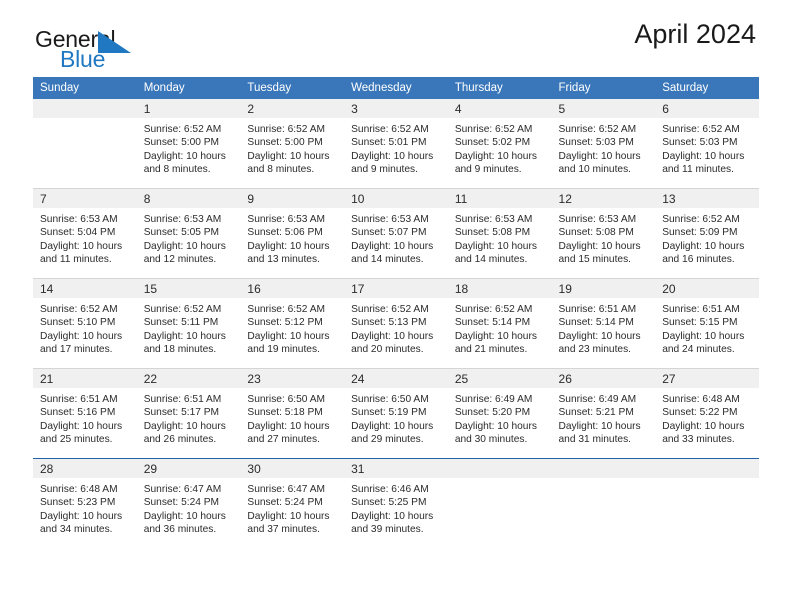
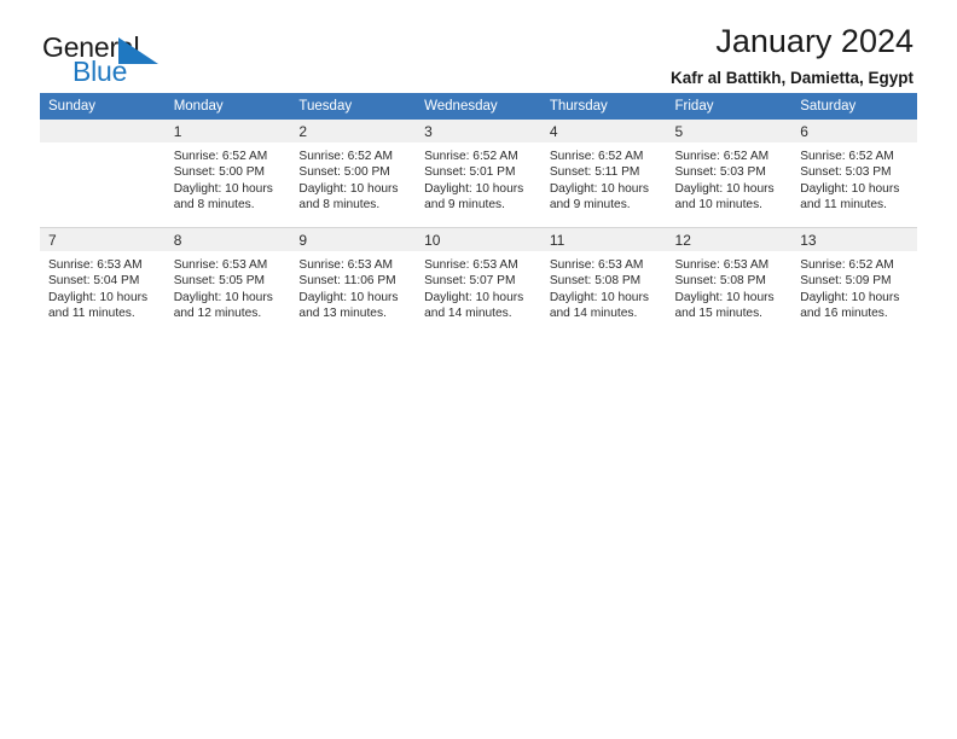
  Generl
  Blue
- April 2024
+ January 2024
+ Kafr al Battikh, Damietta, Egypt
  Sunday	Monday	Tuesday	Wednesday	Thursday	Friday	Saturday
- 	1Sunrise: 6:52 AMSunset: 5:00 PMDaylight: 10 hoursand 8 minutes.	2Sunrise: 6:52 AMSunset: 5:00 PMDaylight: 10 hoursand 8 minutes.	3Sunrise: 6:52 AMSunset: 5:01 PMDaylight: 10 hoursand 9 minutes.	4Sunrise: 6:52 AMSunset: 5:02 PMDaylight: 10 hoursand 9 minutes.	5Sunrise: 6:52 AMSunset: 5:03 PMDaylight: 10 hoursand 10 minutes.	6Sunrise: 6:52 AMSunset: 5:03 PMDaylight: 10 hoursand 11 minutes.
+ 	1Sunrise: 6:52 AMSunset: 5:00 PMDaylight: 10 hoursand 8 minutes.	2Sunrise: 6:52 AMSunset: 5:00 PMDaylight: 10 hoursand 8 minutes.	3Sunrise: 6:52 AMSunset: 5:01 PMDaylight: 10 hoursand 9 minutes.	4Sunrise: 6:52 AMSunset: 5:11 PMDaylight: 10 hoursand 9 minutes.	5Sunrise: 6:52 AMSunset: 5:03 PMDaylight: 10 hoursand 10 minutes.	6Sunrise: 6:52 AMSunset: 5:03 PMDaylight: 10 hoursand 11 minutes.
- 7Sunrise: 6:53 AMSunset: 5:04 PMDaylight: 10 hoursand 11 minutes.	8Sunrise: 6:53 AMSunset: 5:05 PMDaylight: 10 hoursand 12 minutes.	9Sunrise: 6:53 AMSunset: 5:06 PMDaylight: 10 hoursand 13 minutes.	10Sunrise: 6:53 AMSunset: 5:07 PMDaylight: 10 hoursand 14 minutes.	11Sunrise: 6:53 AMSunset: 5:08 PMDaylight: 10 hoursand 14 minutes.	12Sunrise: 6:53 AMSunset: 5:08 PMDaylight: 10 hoursand 15 minutes.	13Sunrise: 6:52 AMSunset: 5:09 PMDaylight: 10 hoursand 16 minutes.
+ 7Sunrise: 6:53 AMSunset: 5:04 PMDaylight: 10 hoursand 11 minutes.	8Sunrise: 6:53 AMSunset: 5:05 PMDaylight: 10 hoursand 12 minutes.	9Sunrise: 6:53 AMSunset: 11:06 PMDaylight: 10 hoursand 13 minutes.	10Sunrise: 6:53 AMSunset: 5:07 PMDaylight: 10 hoursand 14 minutes.	11Sunrise: 6:53 AMSunset: 5:08 PMDaylight: 10 hoursand 14 minutes.	12Sunrise: 6:53 AMSunset: 5:08 PMDaylight: 10 hoursand 15 minutes.	13Sunrise: 6:52 AMSunset: 5:09 PMDaylight: 10 hoursand 16 minutes.
- 14Sunrise: 6:52 AMSunset: 5:10 PMDaylight: 10 hoursand 17 minutes.	15Sunrise: 6:52 AMSunset: 5:11 PMDaylight: 10 hoursand 18 minutes.	16Sunrise: 6:52 AMSunset: 5:12 PMDaylight: 10 hoursand 19 minutes.	17Sunrise: 6:52 AMSunset: 5:13 PMDaylight: 10 hoursand 20 minutes.	18Sunrise: 6:52 AMSunset: 5:14 PMDaylight: 10 hoursand 21 minutes.	19Sunrise: 6:51 AMSunset: 5:14 PMDaylight: 10 hoursand 23 minutes.	20Sunrise: 6:51 AMSunset: 5:15 PMDaylight: 10 hoursand 24 minutes.
- 21Sunrise: 6:51 AMSunset: 5:16 PMDaylight: 10 hoursand 25 minutes.	22Sunrise: 6:51 AMSunset: 5:17 PMDaylight: 10 hoursand 26 minutes.	23Sunrise: 6:50 AMSunset: 5:18 PMDaylight: 10 hoursand 27 minutes.	24Sunrise: 6:50 AMSunset: 5:19 PMDaylight: 10 hoursand 29 minutes.	25Sunrise: 6:49 AMSunset: 5:20 PMDaylight: 10 hoursand 30 minutes.	26Sunrise: 6:49 AMSunset: 5:21 PMDaylight: 10 hoursand 31 minutes.	27Sunrise: 6:48 AMSunset: 5:22 PMDaylight: 10 hoursand 33 minutes.
- 28Sunrise: 6:48 AMSunset: 5:23 PMDaylight: 10 hoursand 34 minutes.	29Sunrise: 6:47 AMSunset: 5:24 PMDaylight: 10 hoursand 36 minutes.	30Sunrise: 6:47 AMSunset: 5:24 PMDaylight: 10 hoursand 37 minutes.	31Sunrise: 6:46 AMSunset: 5:25 PMDaylight: 10 hoursand 39 minutes.
